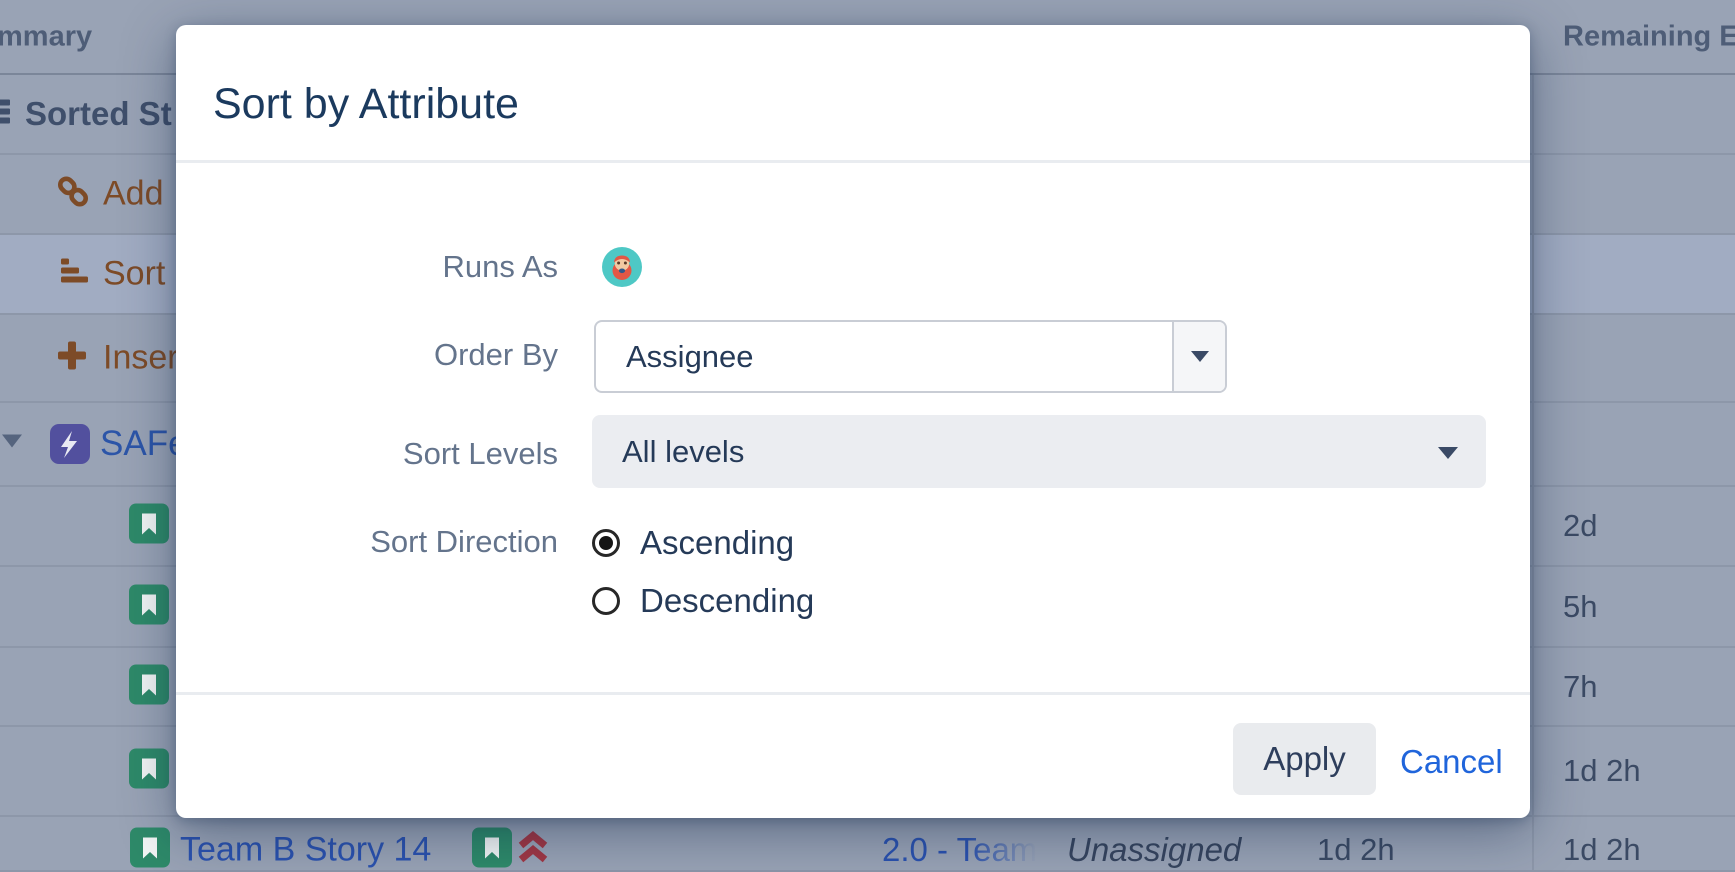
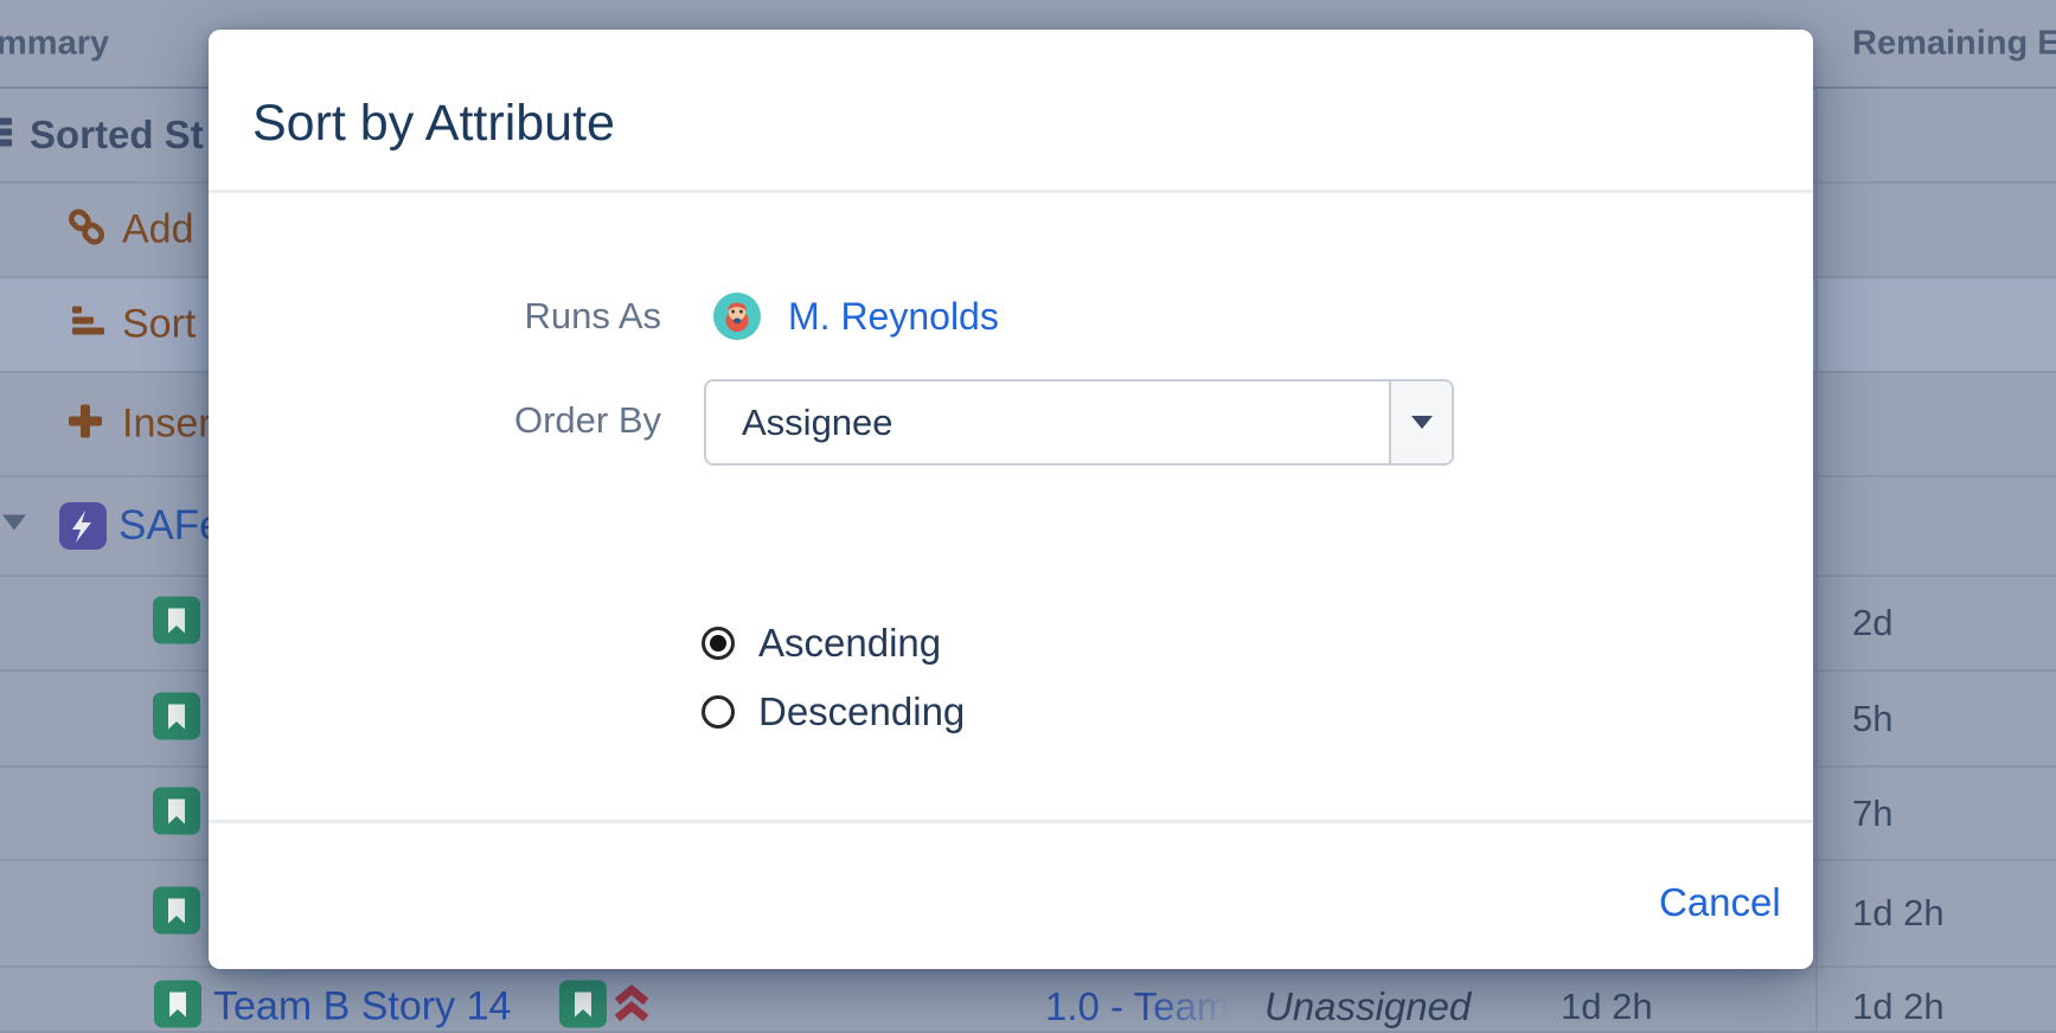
  mmary
  Remaining E
  Sorted St
  Add
  Sort
  Inser
  SAF
  2d
  5h
  7h
  1d 2h
  Team B Story 14
- 2.0 - Team
+ 1.0 - Team
  Unassigned
  1d 2h
  1d 2h
  Sort by Attribute
  Runs As
+ M. Reynolds
  Order By
  Assignee
- Sort Levels
- All levels
- Sort Direction
  Ascending
  Descending
- Apply
  Cancel
